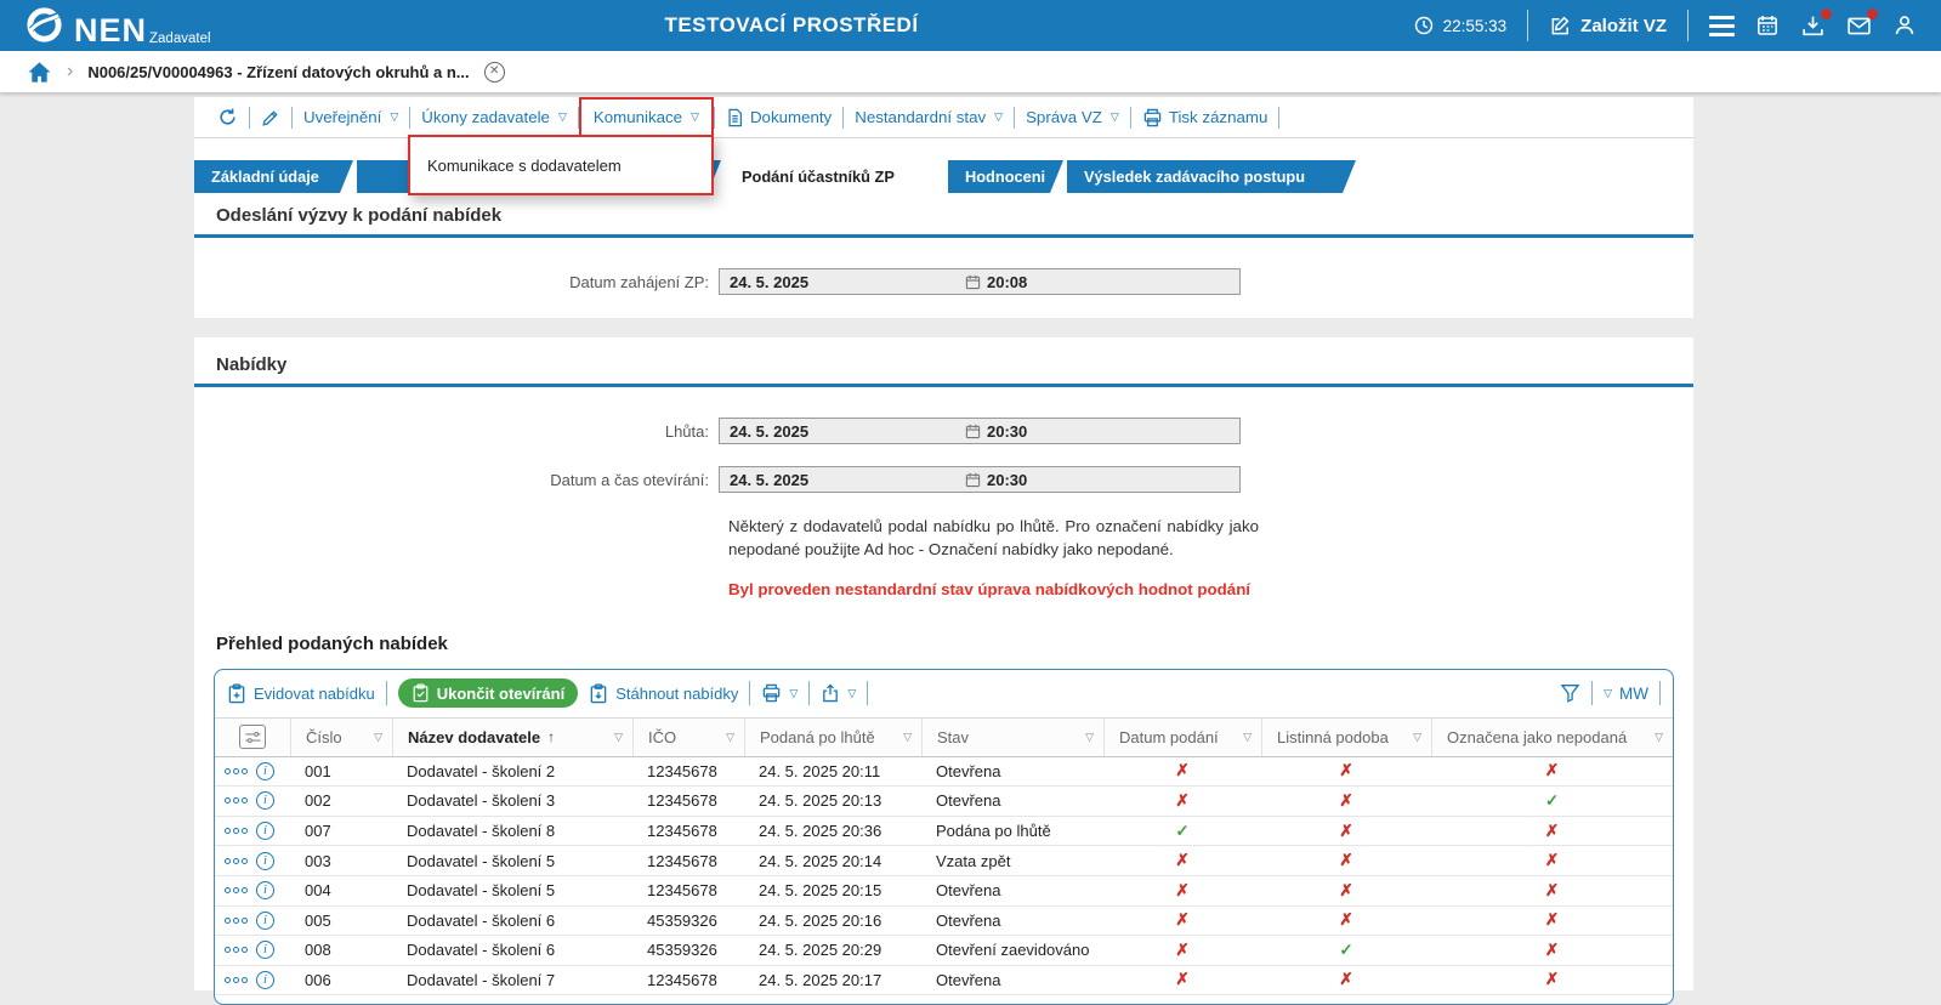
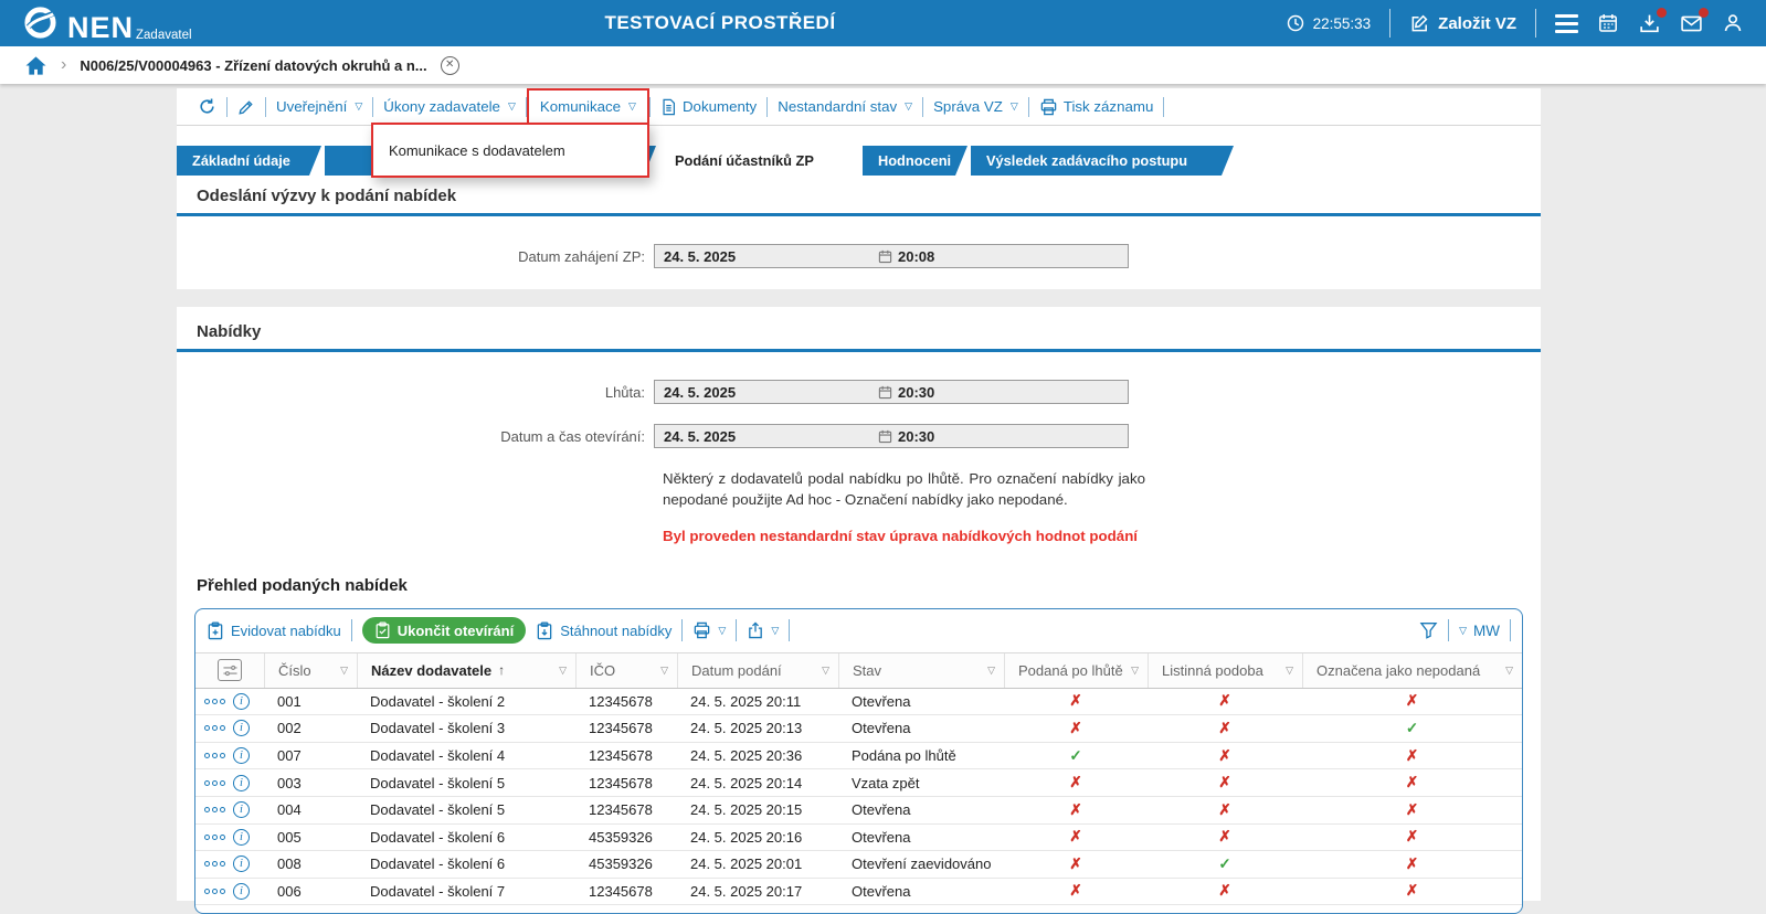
  NEN
  Zadavatel
  TESTOVACÍ PROSTŘEDÍ
  22:55:33
  Založit VZ
  ›
  N006/25/V00004963 - Zřízení datových okruhů a n...
  ✕
  Uveřejnění
  ▽
  Úkony zadavatele
  ▽
  Komunikace
  ▽
  Komunikace s dodavatelem
  Dokumenty
  Nestandardní stav
  ▽
  Správa VZ
  ▽
  Tisk záznamu
  Základní údaje
  Podání účastníků ZP
  Hodnoceni
  Výsledek zadávacího postupu
  Odeslání výzvy k podání nabídek
  Datum zahájení ZP:
  24. 5. 2025
  20:08
  Nabídky
  Lhůta:
  24. 5. 2025
  20:30
  Datum a čas otevírání:
  24. 5. 2025
  20:30
  Některý z dodavatelů podal nabídku po lhůtě. Pro označení nabídky jako nepodané použijte Ad hoc - Označení nabídky jako nepodané.
  Byl proveden nestandardní stav úprava nabídkových hodnot podání
  Přehled podaných nabídek
  Evidovat nabídku
  Ukončit otevírání
  Stáhnout nabídky
  ▽
  ▽
  ▽
  MW
  Číslo
  ▽
  Název dodavatele
  ↑
  ▽
  IČO
  ▽
- Podaná po lhůtě
+ Datum podání
  ▽
  Stav
  ▽
- Datum podání
+ Podaná po lhůtě
  ▽
  Listinná podoba
  ▽
  Označena jako nepodaná
  ▽
  i
  001
  Dodavatel - školení 2
  12345678
  24. 5. 2025 20:11
  Otevřena
  ✗
  ✗
  ✗
  i
  002
  Dodavatel - školení 3
  12345678
  24. 5. 2025 20:13
  Otevřena
  ✗
  ✗
  ✓
  i
  007
- Dodavatel - školení 8
+ Dodavatel - školení 4
  12345678
  24. 5. 2025 20:36
  Podána po lhůtě
  ✓
  ✗
  ✗
  i
  003
  Dodavatel - školení 5
  12345678
  24. 5. 2025 20:14
  Vzata zpět
  ✗
  ✗
  ✗
  i
  004
  Dodavatel - školení 5
  12345678
  24. 5. 2025 20:15
  Otevřena
  ✗
  ✗
  ✗
  i
  005
  Dodavatel - školení 6
  45359326
  24. 5. 2025 20:16
  Otevřena
  ✗
  ✗
  ✗
  i
  008
  Dodavatel - školení 6
  45359326
- 24. 5. 2025 20:29
+ 24. 5. 2025 20:01
  Otevření zaevidováno
  ✗
  ✓
  ✗
  i
  006
  Dodavatel - školení 7
  12345678
  24. 5. 2025 20:17
  Otevřena
  ✗
  ✗
  ✗
